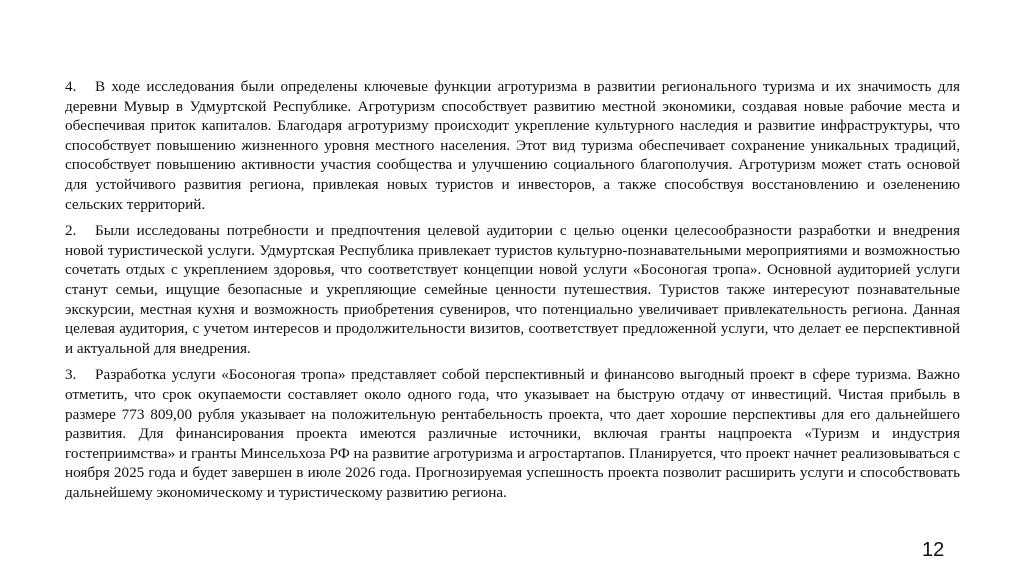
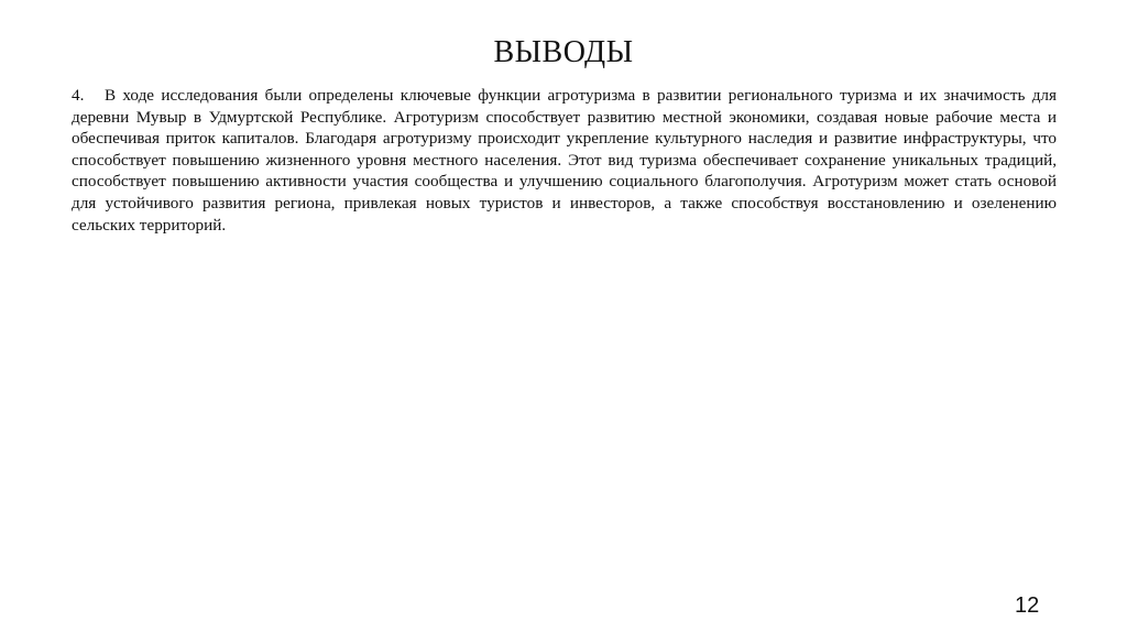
+ ВЫВОДЫ
  4. В ходе исследования были определены ключевые функции агротуризма в развитии регионального туризма и их значимость для деревни Мувыр в Удмуртской Республике. Агротуризм способствует развитию местной экономики, создавая новые рабочие места и обеспечивая приток капиталов. Благодаря агротуризму происходит укрепление культурного наследия и развитие инфраструктуры, что способствует повышению жизненного уровня местного населения. Этот вид туризма обеспечивает сохранение уникальных традиций, способствует повышению активности участия сообщества и улучшению социального благополучия. Агротуризм может стать основой для устойчивого развития региона, привлекая новых туристов и инвесторов, а также способствуя восстановлению и озеленению сельских территорий.
- 2. Были исследованы потребности и предпочтения целевой аудитории с целью оценки целесообразности разработки и внедрения новой туристической услуги. Удмуртская Республика привлекает туристов культурно-познавательными мероприятиями и возможностью сочетать отдых с укреплением здоровья, что соответствует концепции новой услуги «Босоногая тропа». Основной аудиторией услуги станут семьи, ищущие безопасные и укрепляющие семейные ценности путешествия. Туристов также интересуют познавательные экскурсии, местная кухня и возможность приобретения сувениров, что потенциально увеличивает привлекательность региона. Данная целевая аудитория, с учетом интересов и продолжительности визитов, соответствует предложенной услуги, что делает ее перспективной и актуальной для внедрения.
- 3. Разработка услуги «Босоногая тропа» представляет собой перспективный и финансово выгодный проект в сфере туризма. Важно отметить, что срок окупаемости составляет около одного года, что указывает на быструю отдачу от инвестиций. Чистая прибыль в размере 773 809,00 рубля указывает на положительную рентабельность проекта, что дает хорошие перспективы для его дальнейшего развития. Для финансирования проекта имеются различные источники, включая гранты нацпроекта «Туризм и индустрия гостеприимства» и гранты Минсельхоза РФ на развитие агротуризма и агростартапов. Планируется, что проект начнет реализовываться с ноября 2025 года и будет завершен в июле 2026 года. Прогнозируемая успешность проекта позволит расширить услуги и способствовать дальнейшему экономическому и туристическому развитию региона.
  12
